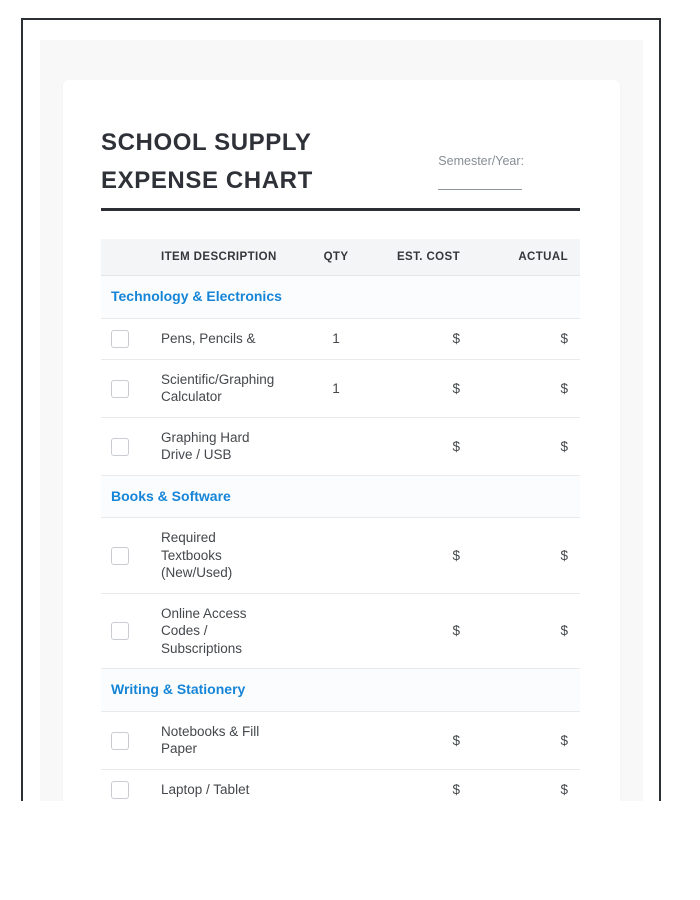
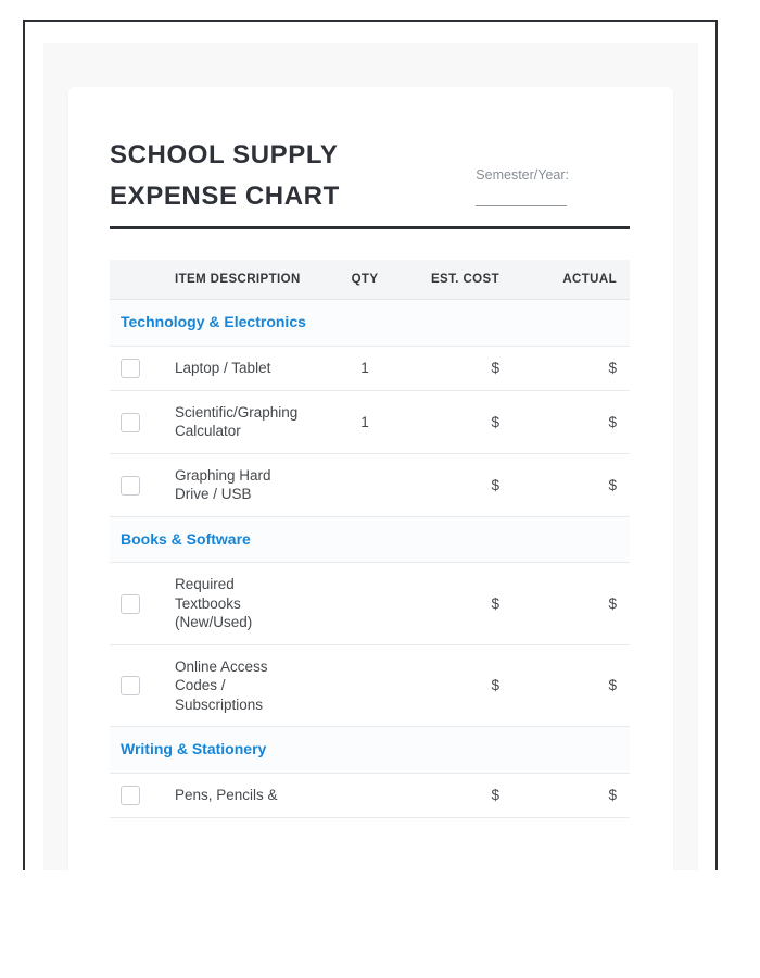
  SCHOOL SUPPLY
  EXPENSE CHART
  Semester/Year:
  	ITEM DESCRIPTION	QTY	EST. COST	ACTUAL
  Technology & Electronics
- 	Pens, Pencils &	1	$	$
+ 	Laptop / Tablet	1	$	$
  	Scientific/Graphing Calculator	1	$	$
  	Graphing Hard Drive / USB		$	$
  Books & Software
  	Required Textbooks (New/Used)		$	$
  	Online Access Codes / Subscriptions		$	$
  Writing & Stationery
- 	Notebooks & Fill Paper		$	$
- 	Laptop / Tablet		$	$
+ 	Pens, Pencils &		$	$
